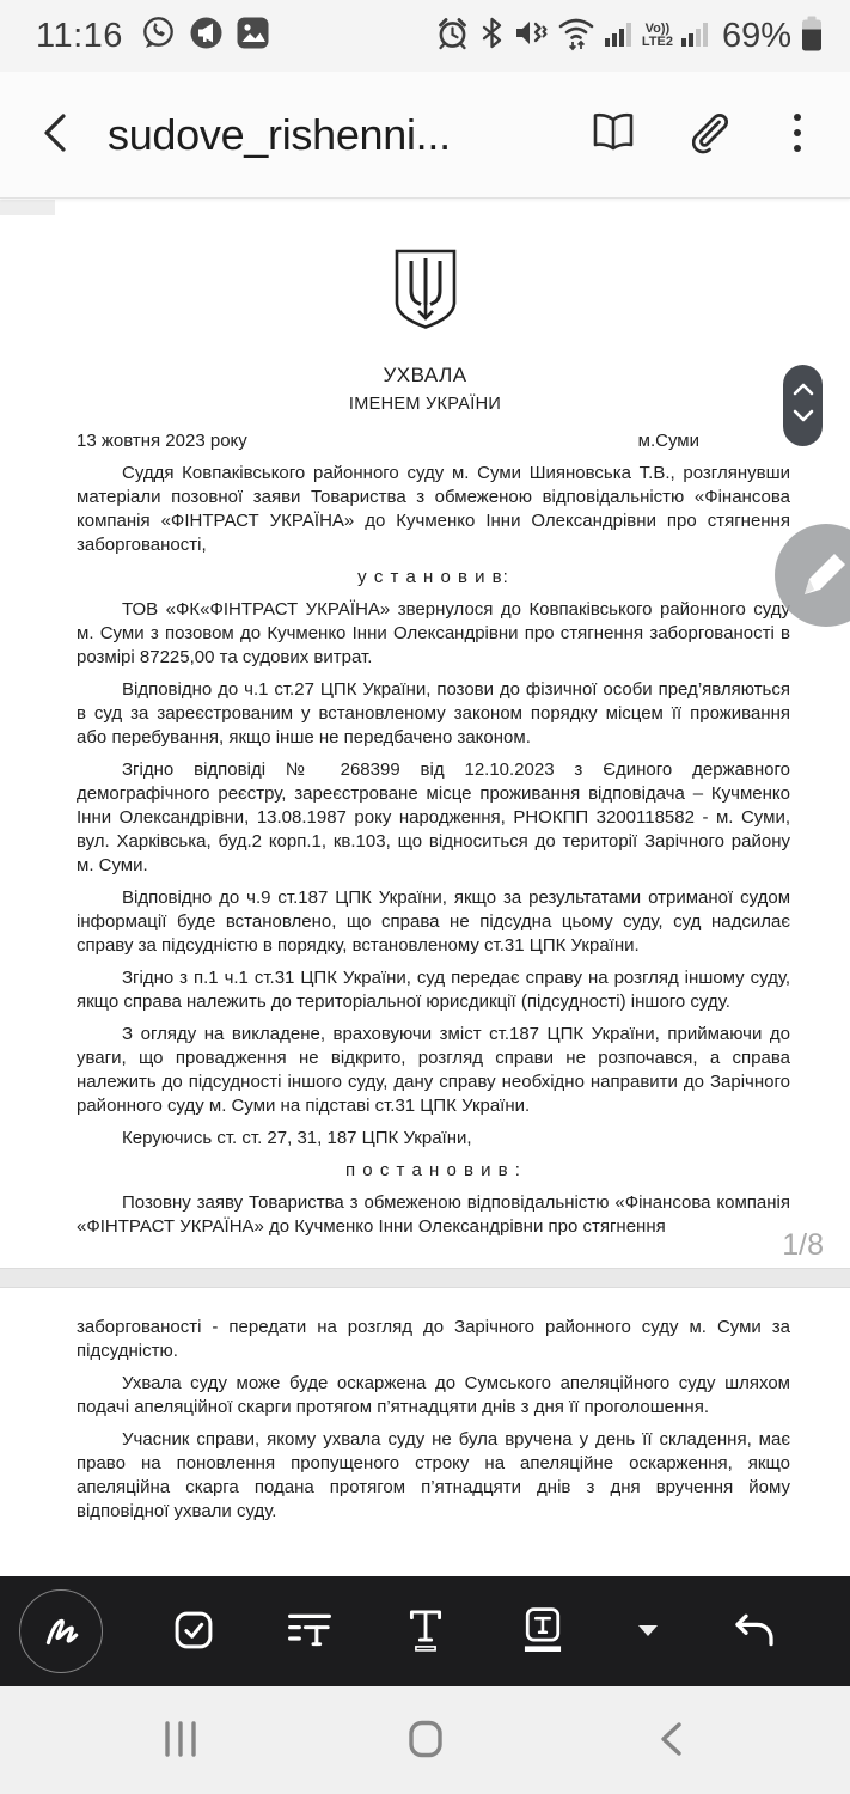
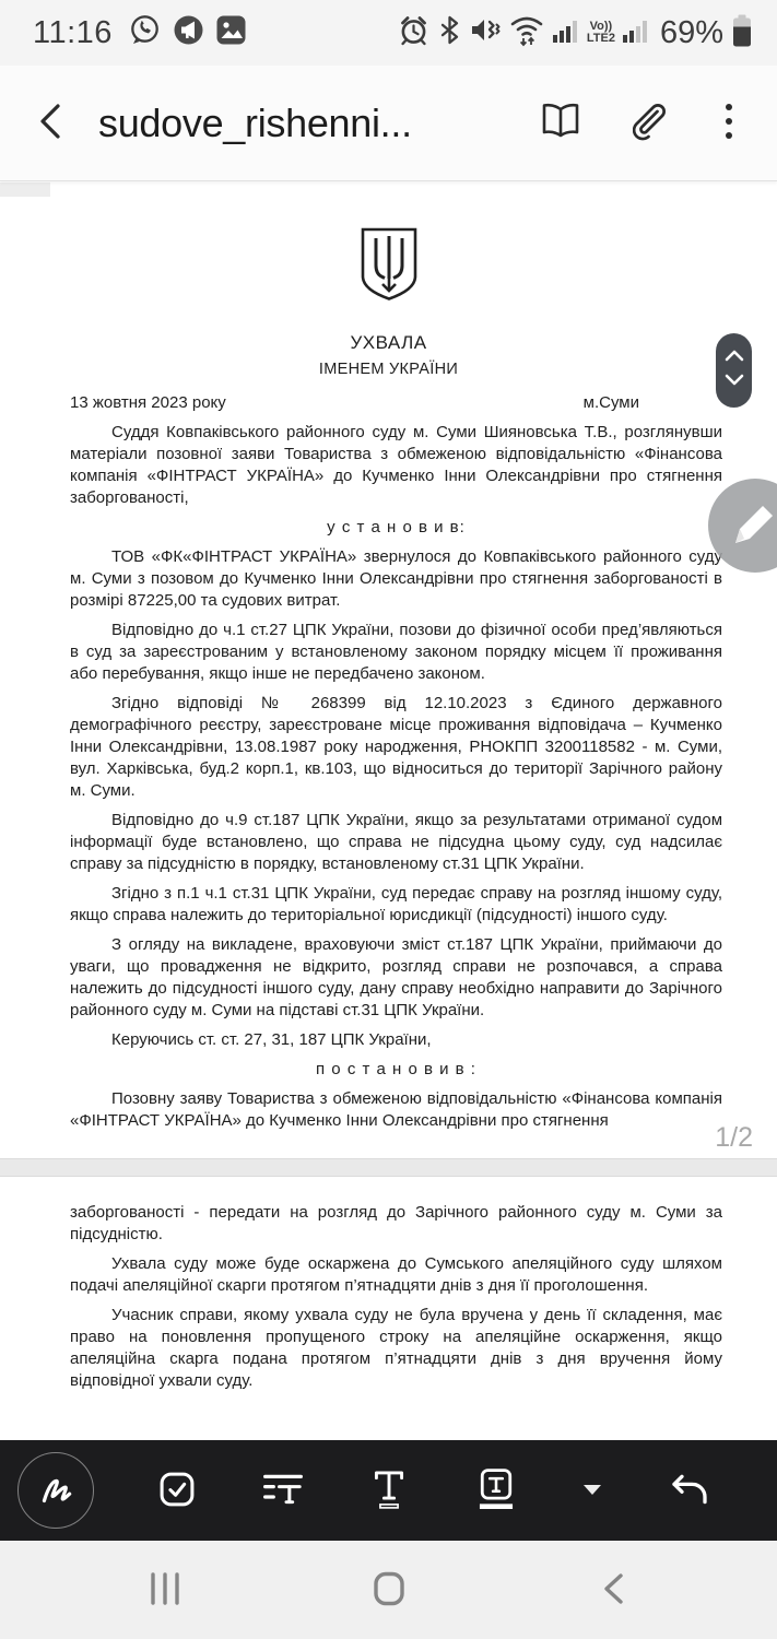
  11:16
  Vo))
  LTE2
  69%
  sudove_rishenni...
  УХВАЛА
  ІМЕНЕМ УКРАЇНИ
  13 жовтня 2023 року
  м.Суми
  Суддя Ковпаківського районного суду м. Суми Шияновська Т.В., розглянувши матеріали позовної заяви Товариства з обмеженою відповідальністю «Фінансова компанія «ФІНТРАСТ УКРАЇНА» до Кучменко Інни Олександрівни про стягнення заборгованості,
  у с т а н о в и в:
  ТОВ «ФК«ФІНТРАСТ УКРАЇНА» звернулося до Ковпаківського районного суду м. Суми з позовом до Кучменко Інни Олександрівни про стягнення заборгованості в розмірі 87225,00 та судових витрат.
  Відповідно до ч.1 ст.27 ЦПК України, позови до фізичної особи пред’являються в суд за зареєстрованим у встановленому законом порядку місцем її проживання або перебування, якщо інше не передбачено законом.
  Згідно відповіді № 268399 від 12.10.2023 з Єдиного державного демографічного реєстру, зареєстроване місце проживання відповідача – Кучменко Інни Олександрівни, 13.08.1987 року народження, РНОКПП 3200118582 - м. Суми, вул. Харківська, буд.2 корп.1, кв.103, що відноситься до території Зарічного району м. Суми.
  Відповідно до ч.9 ст.187 ЦПК України, якщо за результатами отриманої судом інформації буде встановлено, що справа не підсудна цьому суду, суд надсилає справу за підсудністю в порядку, встановленому ст.31 ЦПК України.
  Згідно з п.1 ч.1 ст.31 ЦПК України, суд передає справу на розгляд іншому суду, якщо справа належить до територіальної юрисдикції (підсудності) іншого суду.
  З огляду на викладене, враховуючи зміст ст.187 ЦПК України, приймаючи до уваги, що провадження не відкрито, розгляд справи не розпочався, а справа належить до підсудності іншого суду, дану справу необхідно направити до Зарічного районного суду м. Суми на підставі ст.31 ЦПК України.
  Керуючись ст. ст. 27, 31, 187 ЦПК України,
  п о с т а н о в и в :
  Позовну заяву Товариства з обмеженою відповідальністю «Фінансова компанія «ФІНТРАСТ УКРАЇНА» до Кучменко Інни Олександрівни про стягнення
- 1/8
+ 1/2
  заборгованості - передати на розгляд до Зарічного районного суду м. Суми за підсудністю.
  Ухвала суду може буде оскаржена до Сумського апеляційного суду шляхом подачі апеляційної скарги протягом п’ятнадцяти днів з дня її проголошення.
  Учасник справи, якому ухвала суду не була вручена у день її складення, має право на поновлення пропущеного строку на апеляційне оскарження, якщо апеляційна скарга подана протягом п’ятнадцяти днів з дня вручення йому відповідної ухвали суду.
